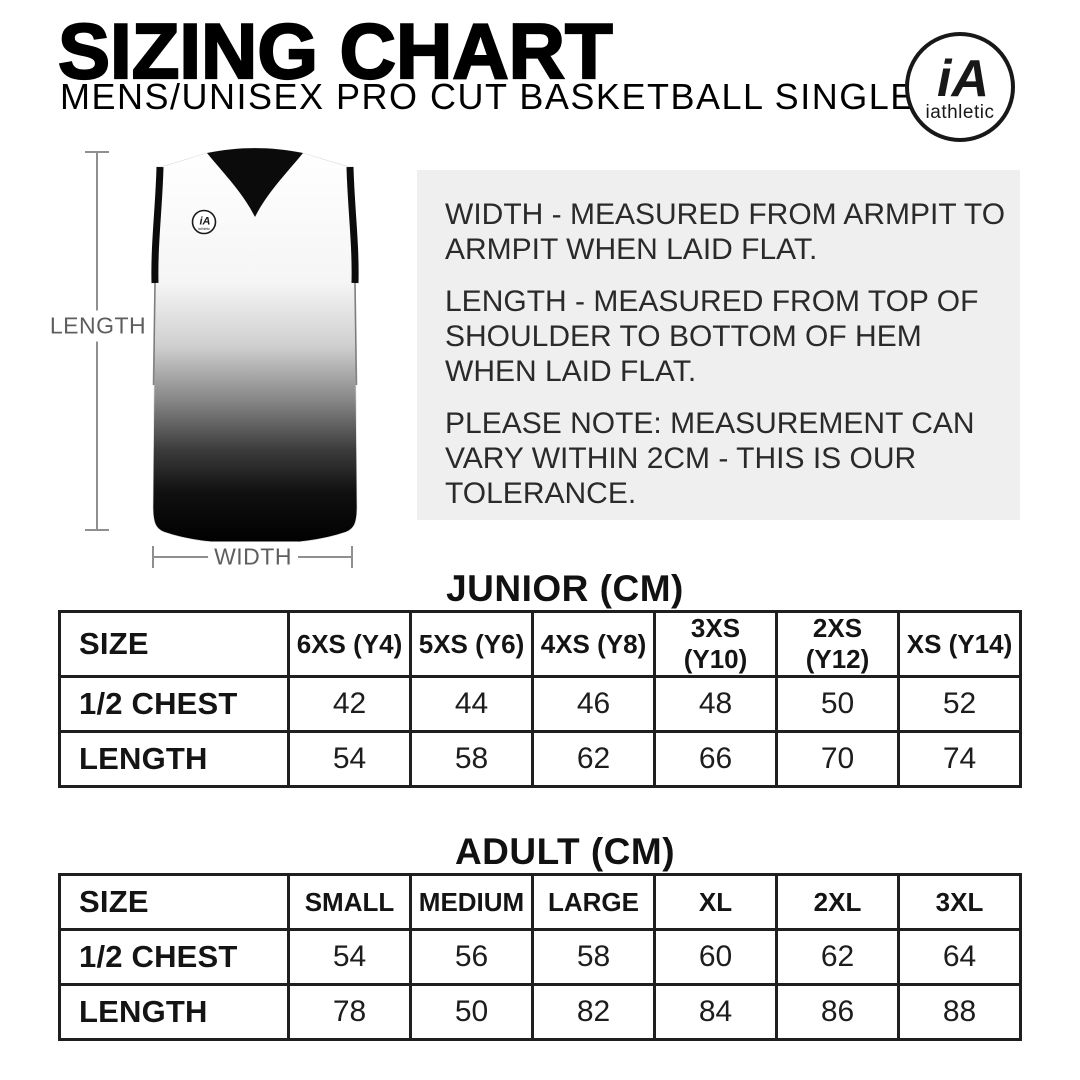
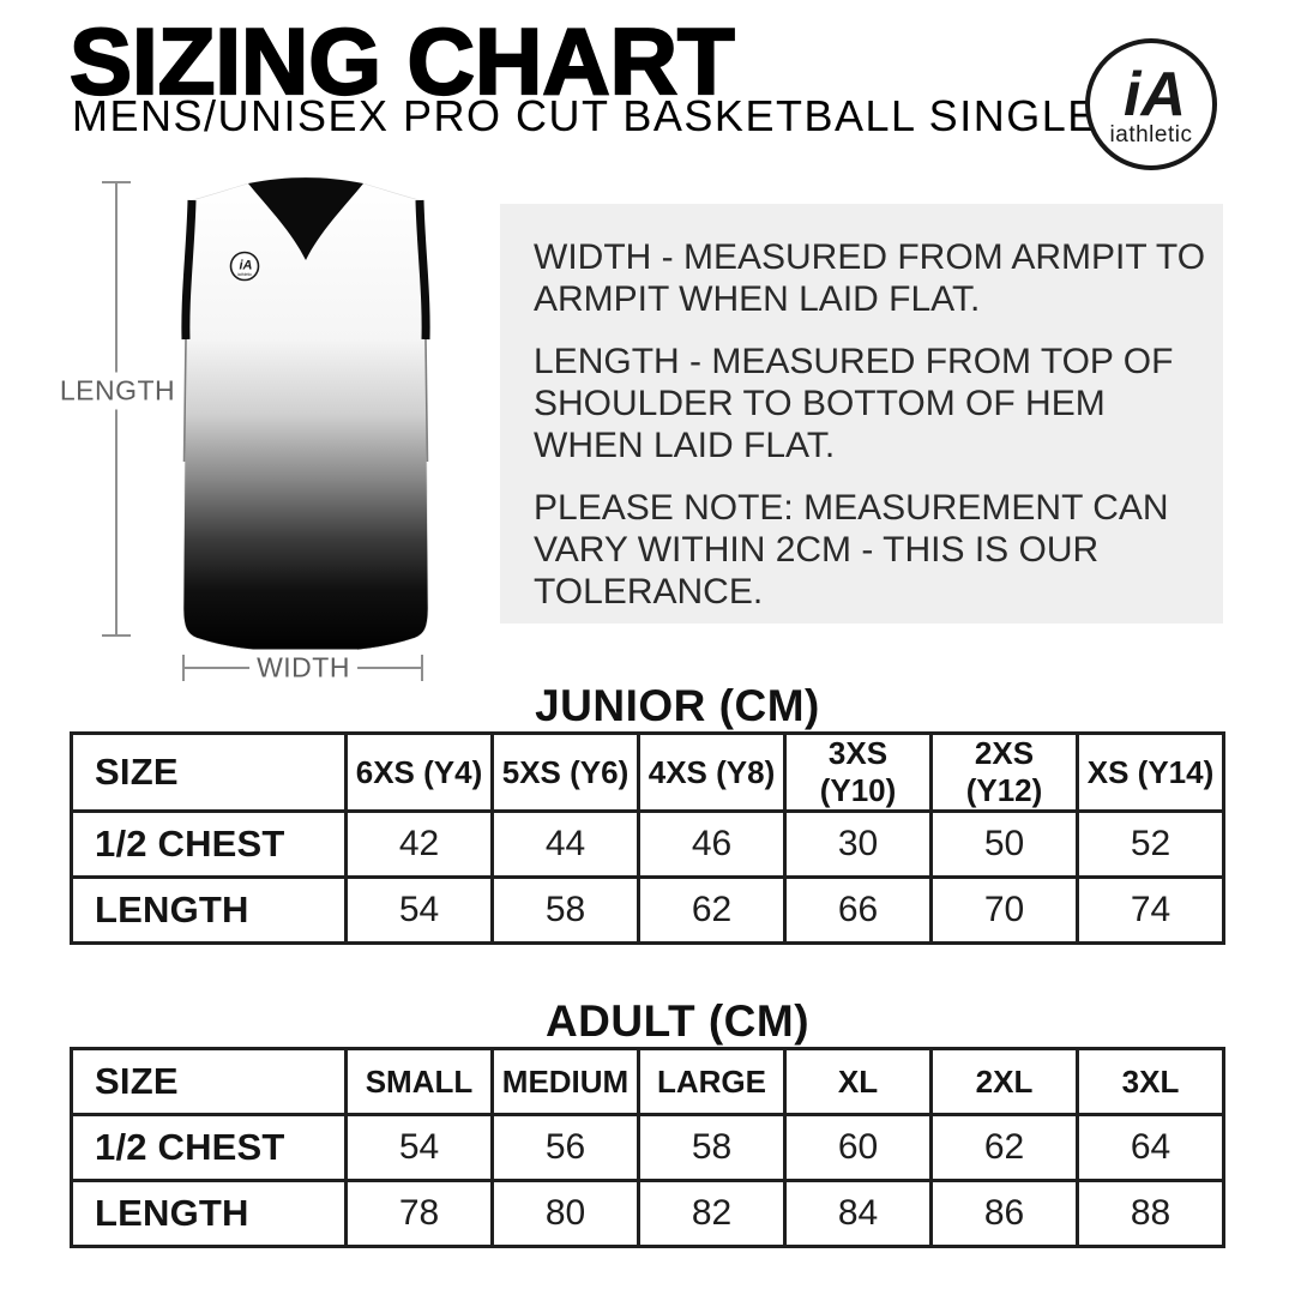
  SIZING CHART
  MENS/UNISEX PRO CUT BASKETBALL SINGLE
  iA
  iathletic
  iA
  LENGTH
  WIDTH
  WIDTH - MEASURED FROM ARMPIT TO
  ARMPIT WHEN LAID FLAT.
  LENGTH - MEASURED FROM TOP OF
  SHOULDER TO BOTTOM OF HEM
  WHEN LAID FLAT.
  PLEASE NOTE: MEASUREMENT CAN
  VARY WITHIN 2CM - THIS IS OUR
  TOLERANCE.
  JUNIOR (CM)
  SIZE	6XS (Y4)	5XS (Y6)	4XS (Y8)	3XS (Y10)	2XS (Y12)	XS (Y14)
- 1/2 CHEST	42	44	46	48	50	52
+ 1/2 CHEST	42	44	46	30	50	52
  LENGTH	54	58	62	66	70	74
  ADULT (CM)
  SIZE	SMALL	MEDIUM	LARGE	XL	2XL	3XL
  1/2 CHEST	54	56	58	60	62	64
- LENGTH	78	50	82	84	86	88
+ LENGTH	78	80	82	84	86	88
